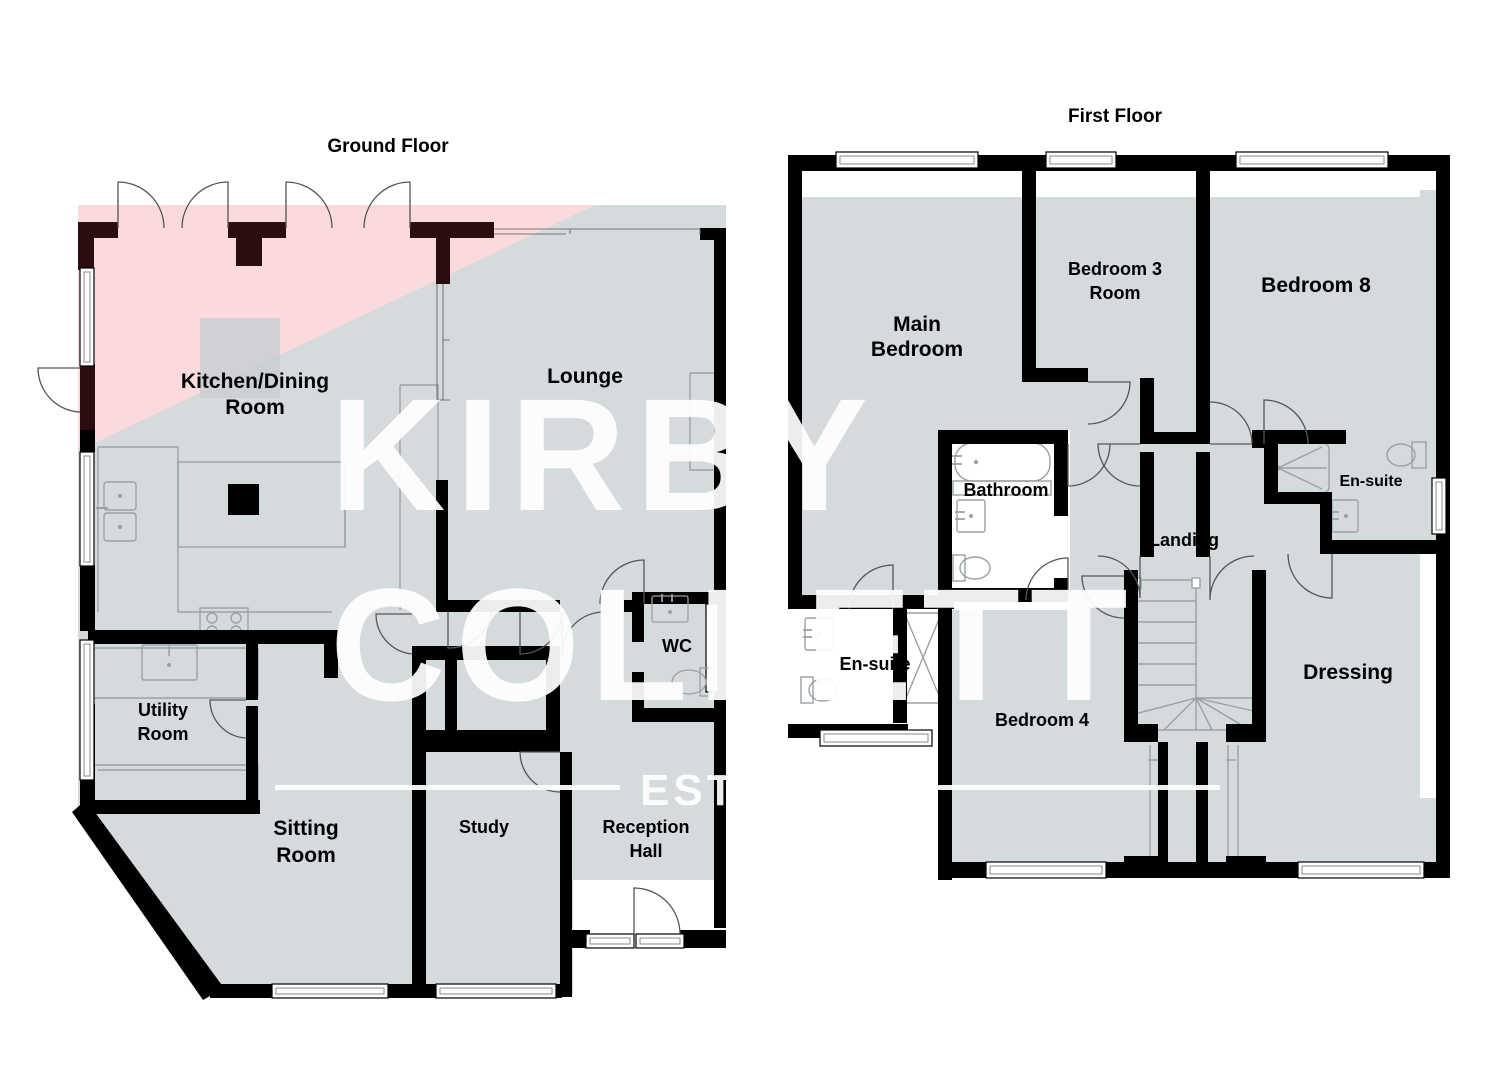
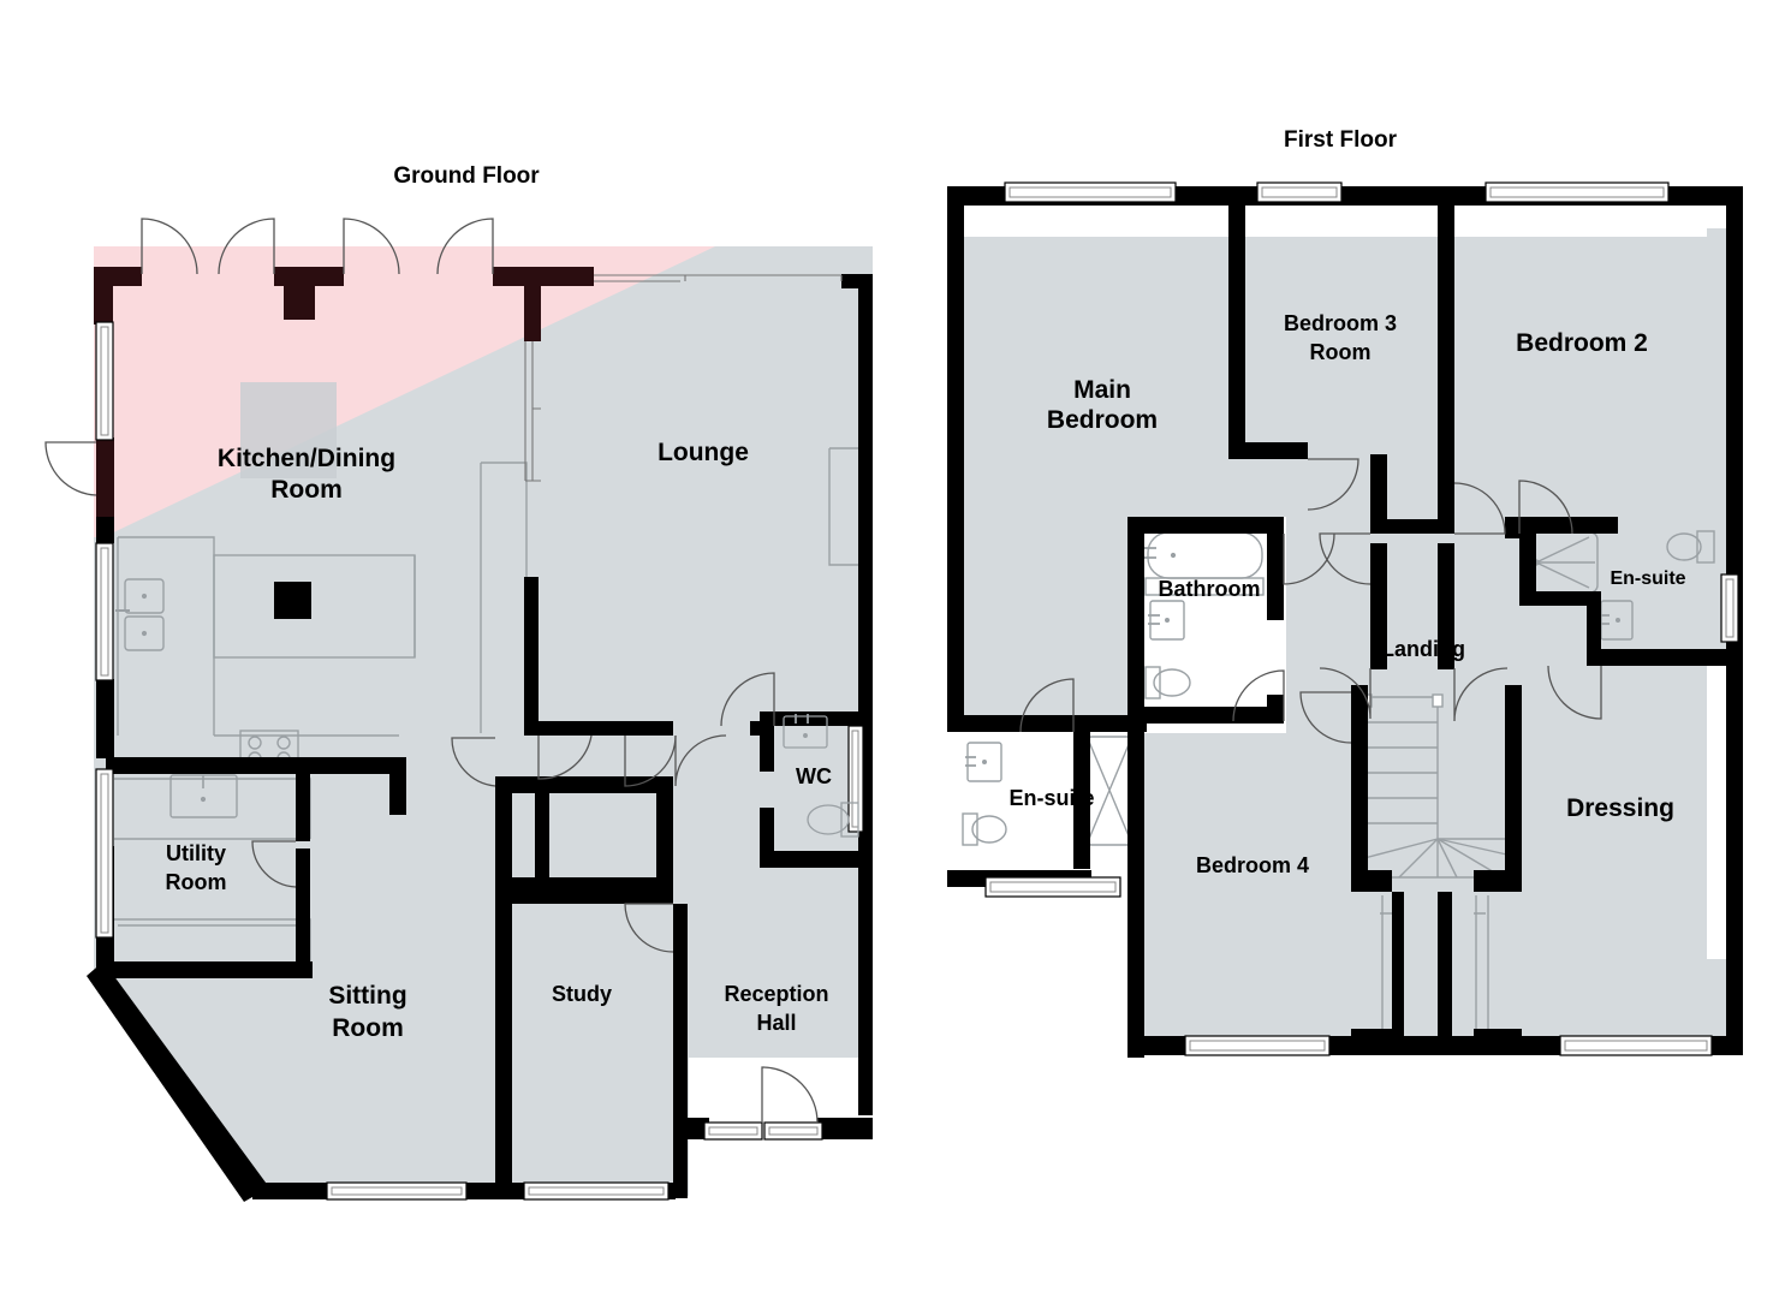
  Ground Floor
  Kitchen/Dining
  Room
  Lounge
  Utility
  Room
  Sitting
  Room
  Study
  Reception
  Hall
  WC
  First Floor
  Main
  Bedroom
  Bedroom 3
  Room
- Bedroom 8
+ Bedroom 2
  Bathroom
  Landing
  En-suite
  En-suite
  Dressing
  Bedroom 4
- KIRBY
- COLLETT
- EST 2004
